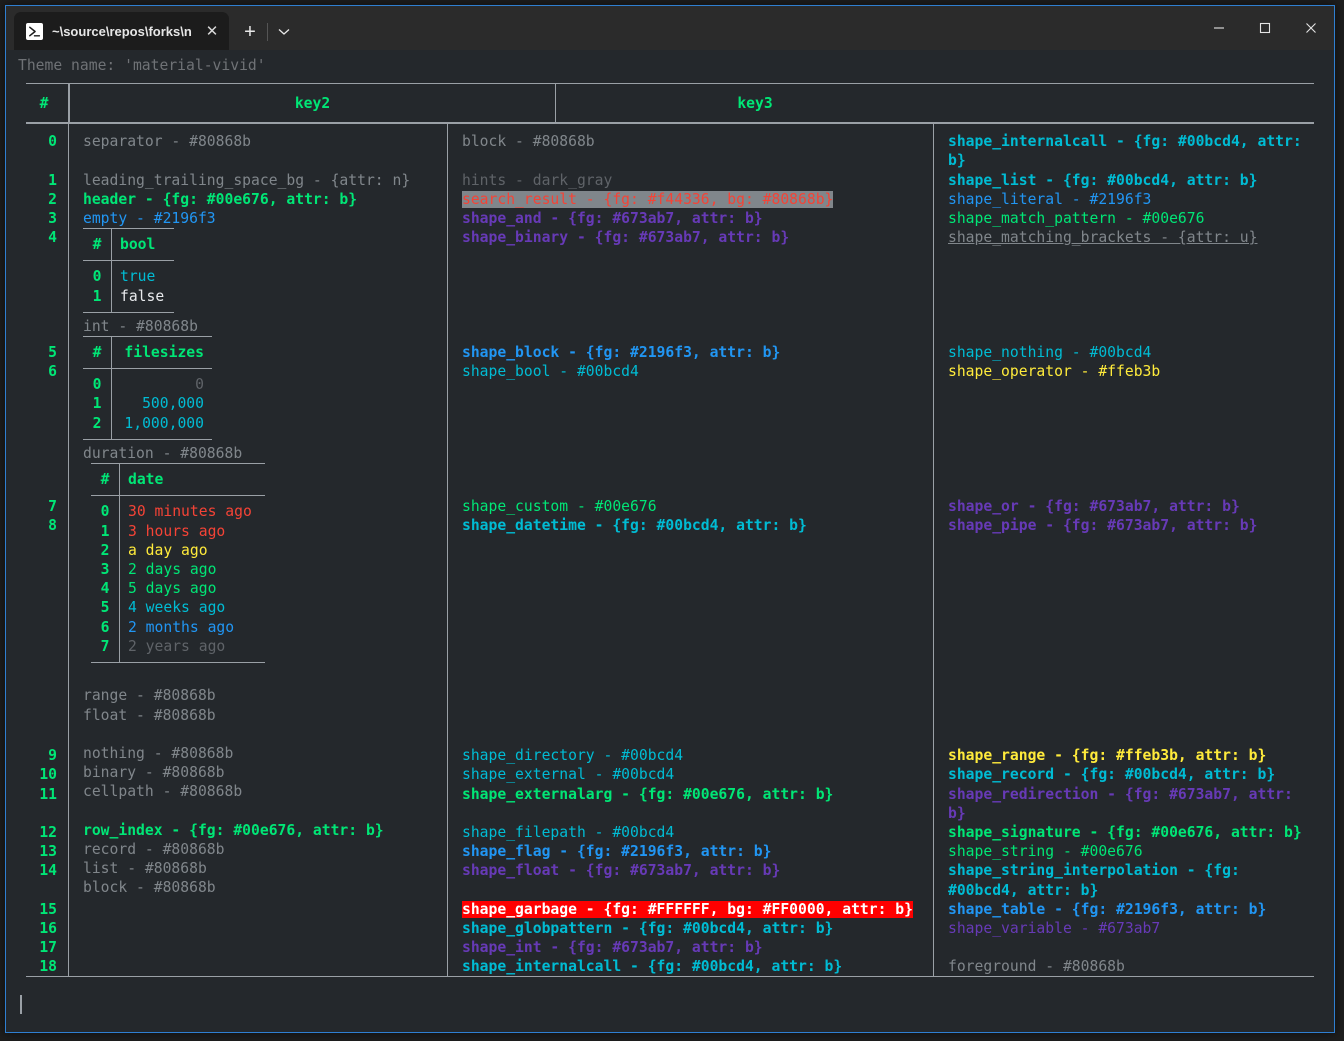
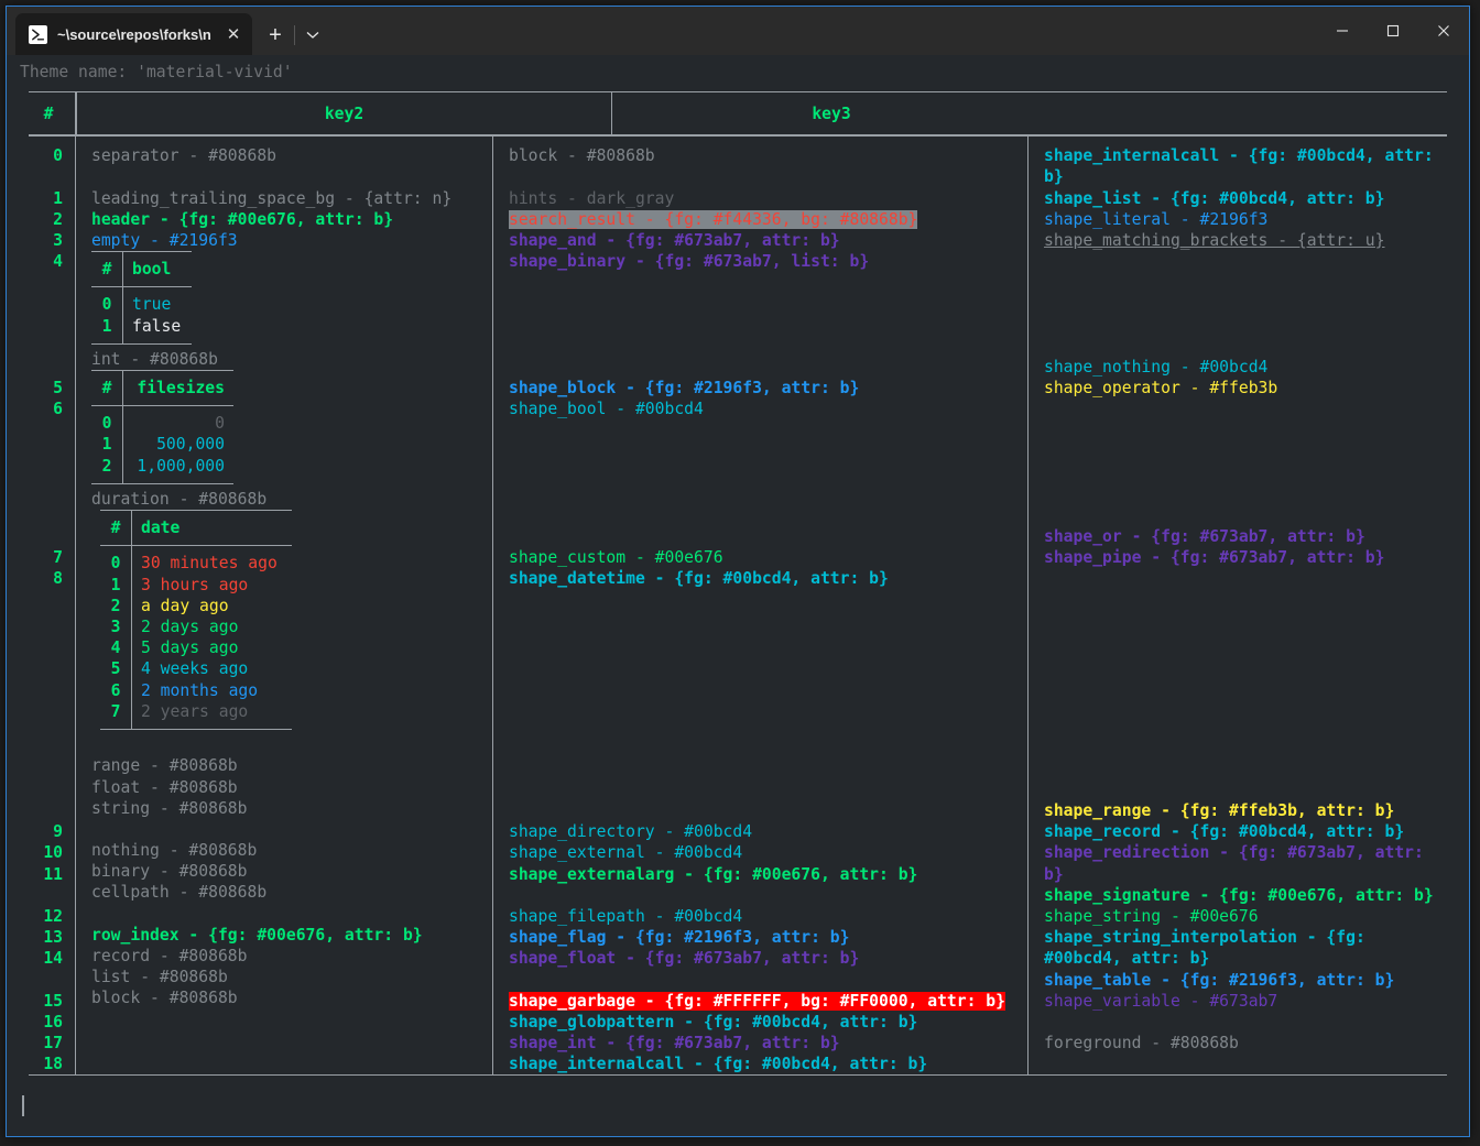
  ~\source\repos\forks\n
  ✕
  +
  Theme name: 'material-vivid'
  #
  key2
  key3
  0
  1
  2
  3
  4
  5
  6
  7
  8
  9
  10
  11
  12
  13
  14
  15
  16
  17
  18
  separator - #80868b
  leading_trailing_space_bg - {attr: n}
  header - {fg: #00e676, attr: b}
  empty - #2196f3
  #
  bool
  0
  true
  1
  false
  int - #80868b
  #
  filesizes
  0
  0
  1
  500,000
  2
  1,000,000
  duration - #80868b
  #
  date
  0
  30 minutes ago
  1
  3 hours ago
  2
  a day ago
  3
  2 days ago
  4
  5 days ago
  5
  4 weeks ago
  6
  2 months ago
  7
  2 years ago
  range - #80868b
  float - #80868b
+ string - #80868b
  nothing - #80868b
  binary - #80868b
  cellpath - #80868b
  row_index - {fg: #00e676, attr: b}
  record - #80868b
  list - #80868b
  block - #80868b
  block - #80868b
  hints - dark_gray
  search_result - {fg: #f44336, bg: #80868b}
  shape_and - {fg: #673ab7, attr: b}
- shape_binary - {fg: #673ab7, attr: b}
+ shape_binary - {fg: #673ab7, list: b}
  shape_block - {fg: #2196f3, attr: b}
  shape_bool - #00bcd4
  shape_custom - #00e676
  shape_datetime - {fg: #00bcd4, attr: b}
  shape_directory - #00bcd4
  shape_external - #00bcd4
  shape_externalarg - {fg: #00e676, attr: b}
  shape_filepath - #00bcd4
  shape_flag - {fg: #2196f3, attr: b}
  shape_float - {fg: #673ab7, attr: b}
  shape_garbage - {fg: #FFFFFF, bg: #FF0000, attr: b}
  shape_globpattern - {fg: #00bcd4, attr: b}
  shape_int - {fg: #673ab7, attr: b}
  shape_internalcall - {fg: #00bcd4, attr: b}
  shape_internalcall - {fg: #00bcd4, attr:
  b}
  shape_list - {fg: #00bcd4, attr: b}
  shape_literal - #2196f3
- shape_match_pattern - #00e676
  shape_matching_brackets - {attr: u}
  shape_nothing - #00bcd4
  shape_operator - #ffeb3b
  shape_or - {fg: #673ab7, attr: b}
  shape_pipe - {fg: #673ab7, attr: b}
  shape_range - {fg: #ffeb3b, attr: b}
  shape_record - {fg: #00bcd4, attr: b}
  shape_redirection - {fg: #673ab7, attr:
  b}
  shape_signature - {fg: #00e676, attr: b}
  shape_string - #00e676
  shape_string_interpolation - {fg:
  #00bcd4, attr: b}
  shape_table - {fg: #2196f3, attr: b}
  shape_variable - #673ab7
  foreground - #80868b
